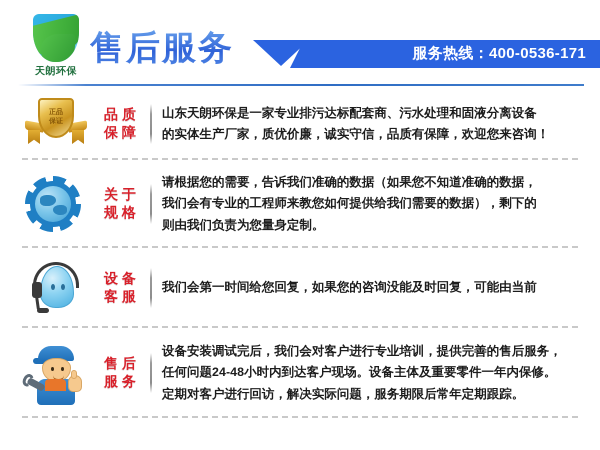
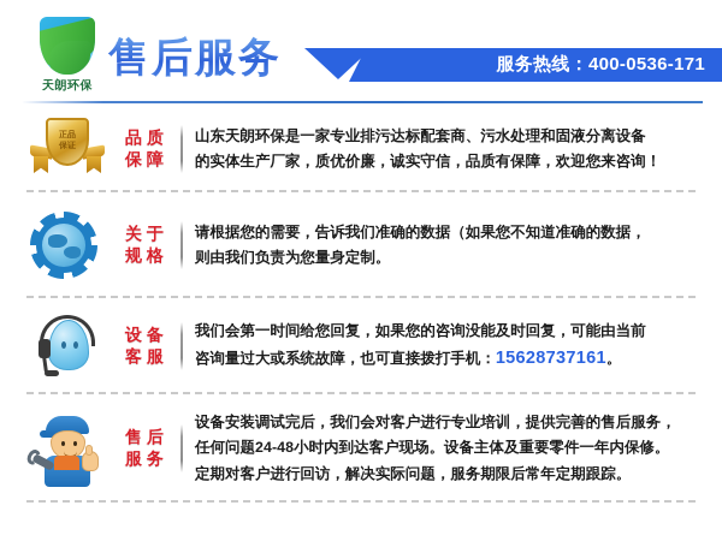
  天朗环保
  售后服务
  服务热线：400-0536-171
  品 质
  保 障
  山东天朗环保是一家专业排污达标配套商、污水处理和固液分离设备
  的实体生产厂家，质优价廉，诚实守信，品质有保障，欢迎您来咨询！
  关 于
  规 格
  请根据您的需要，告诉我们准确的数据（如果您不知道准确的数据，
- 我们会有专业的工程师来教您如何提供给我们需要的数据），剩下的
  则由我们负责为您量身定制。
  设 备
  客 服
  我们会第一时间给您回复，如果您的咨询没能及时回复，可能由当前
+ 咨询量过大或系统故障，也可直接拨打手机：15628737161。
  售 后
  服 务
  设备安装调试完后，我们会对客户进行专业培训，提供完善的售后服务，
  任何问题24-48小时内到达客户现场。设备主体及重要零件一年内保修。
  定期对客户进行回访，解决实际问题，服务期限后常年定期跟踪。
